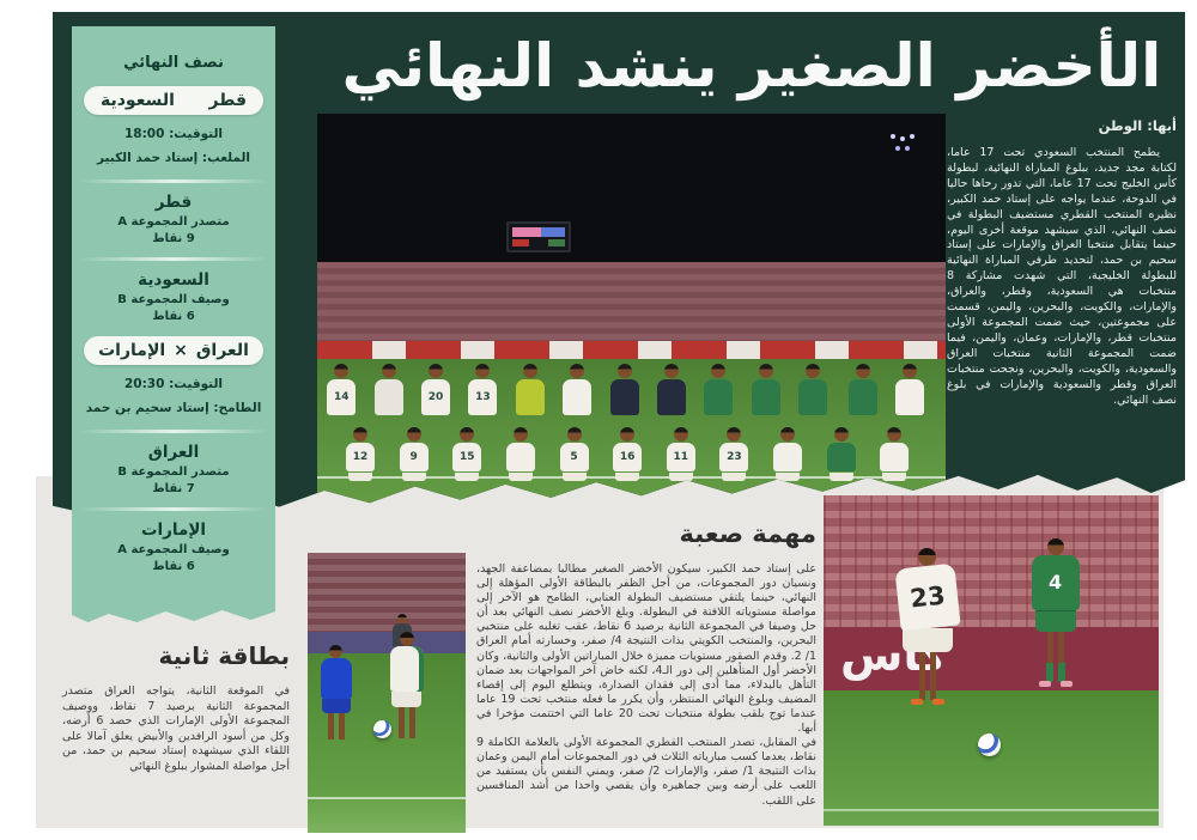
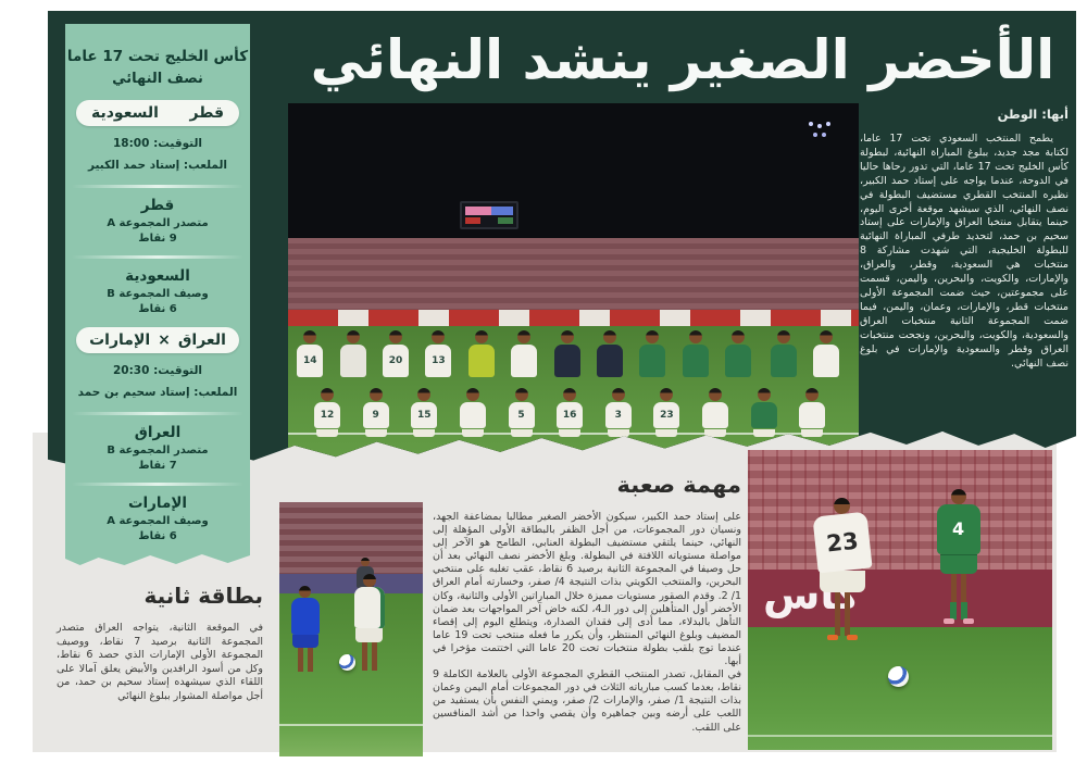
  الأخضر الصغير ينشد النهائي
  14
  20
  13
  12
  9
  15
  5
  16
- 11
+ 3
  23
  أبها: الوطن
  يطمح المنتخب السعودي تحت 17 عاما، لكتابة مجد جديد، ببلوغ المباراة النهائية، لبطولة كأس الخليج تحت 17 عاما، التي تدور رحاها حاليا في الدوحة، عندما يواجه على إستاد حمد الكبير، نظيره المنتخب القطري مستضيف البطولة في نصف النهائي، الذي سيشهد موقعة أخرى اليوم، حينما يتقابل منتخبا العراق والإمارات على إستاد سحيم بن حمد، لتحديد طرفي المباراة النهائية للبطولة الخليجية، التي شهدت مشاركة 8 منتخبات هي السعودية، وقطر، والعراق، والإمارات، والكويت، والبحرين، واليمن، قسمت على مجموعتين، حيث ضمت المجموعة الأولى منتخبات قطر، والإمارات، وعمان، واليمن، فيما ضمت المجموعة الثانية منتخبات العراق والسعودية، والكويت، والبحرين، ونجحت منتخبات العراق وقطر والسعودية والإمارات في بلوغ نصف النهائي.
+ كأس الخليج تحت 17 عاما
  نصف النهائي
  قطر
  السعودية
  التوقيت: 18:00
  الملعب: إستاد حمد الكبير
  قطر
  متصدر المجموعة A
  9 نقاط
  السعودية
  وصيف المجموعة B
  6 نقاط
  العراق
  ×
  الإمارات
  التوقيت: 20:30
- الطامح: إستاد سحيم بن حمد
+ الملعب: إستاد سحيم بن حمد
  العراق
  متصدر المجموعة B
  7 نقاط
  الإمارات
  وصيف المجموعة A
  6 نقاط
  بطاقة ثانية
- في الموقعة الثانية، يتواجه العراق متصدر المجموعة الثانية برصيد 7 نقاط، ووصيف المجموعة الأولى الإمارات الذي حصد 6 أرضه، وكل من أسود الرافدين والأبيض يعلق آمالا على اللقاء الذي سيشهده إستاد سحيم بن حمد، من أجل مواصلة المشوار ببلوغ النهائي
+ في الموقعة الثانية، يتواجه العراق متصدر المجموعة الثانية برصيد 7 نقاط، ووصيف المجموعة الأولى الإمارات الذي حصد 6 نقاط، وكل من أسود الرافدين والأبيض يعلق آمالا على اللقاء الذي سيشهده إستاد سحيم بن حمد، من أجل مواصلة المشوار ببلوغ النهائي
  مهمة صعبة
  على إستاد حمد الكبير، سيكون الأخضر الصغير مطالبا بمضاعفة الجهد، ونسيان دور المجموعات، من أجل الظفر بالبطاقة الأولى المؤهلة إلى النهائي، حينما يلتقي مستضيف البطولة العنابي، الطامح هو الآخر إلى مواصلة مستوياته اللافتة في البطولة. وبلغ الأخضر نصف النهائي بعد أن حل وصيفا في المجموعة الثانية برصيد 6 نقاط، عقب تغلبه على منتخبي البحرين، والمنتخب الكويتي بذات النتيجة 4/ صفر، وخسارته أمام العراق 1/ 2. وقدم الصقور مستويات مميزة خلال المباراتين الأولى والثانية، وكان الأخضر أول المتأهلين إلى دور الـ4، لكنه خاض آخر المواجهات بعد ضمان التأهل بالبدلاء، مما أدى إلى فقدان الصدارة، ويتطلع اليوم إلى إقصاء المضيف وبلوغ النهائي المنتظر، وأن يكرر ما فعله منتخب تحت 19 عاما عندما توج بلقب بطولة منتخبات تحت 20 عاما التي اختتمت مؤخرا في أبها.
  في المقابل، تصدر المنتخب القطري المجموعة الأولى بالعلامة الكاملة 9 نقاط، بعدما كسب مبارياته الثلاث في دور المجموعات أمام اليمن وعمان بذات النتيجة 1/ صفر، والإمارات 2/ صفر، ويمني النفس بأن يستفيد من اللعب على أرضه وبين جماهيره وأن يقصي واحدا من أشد المنافسين على اللقب.
  4
